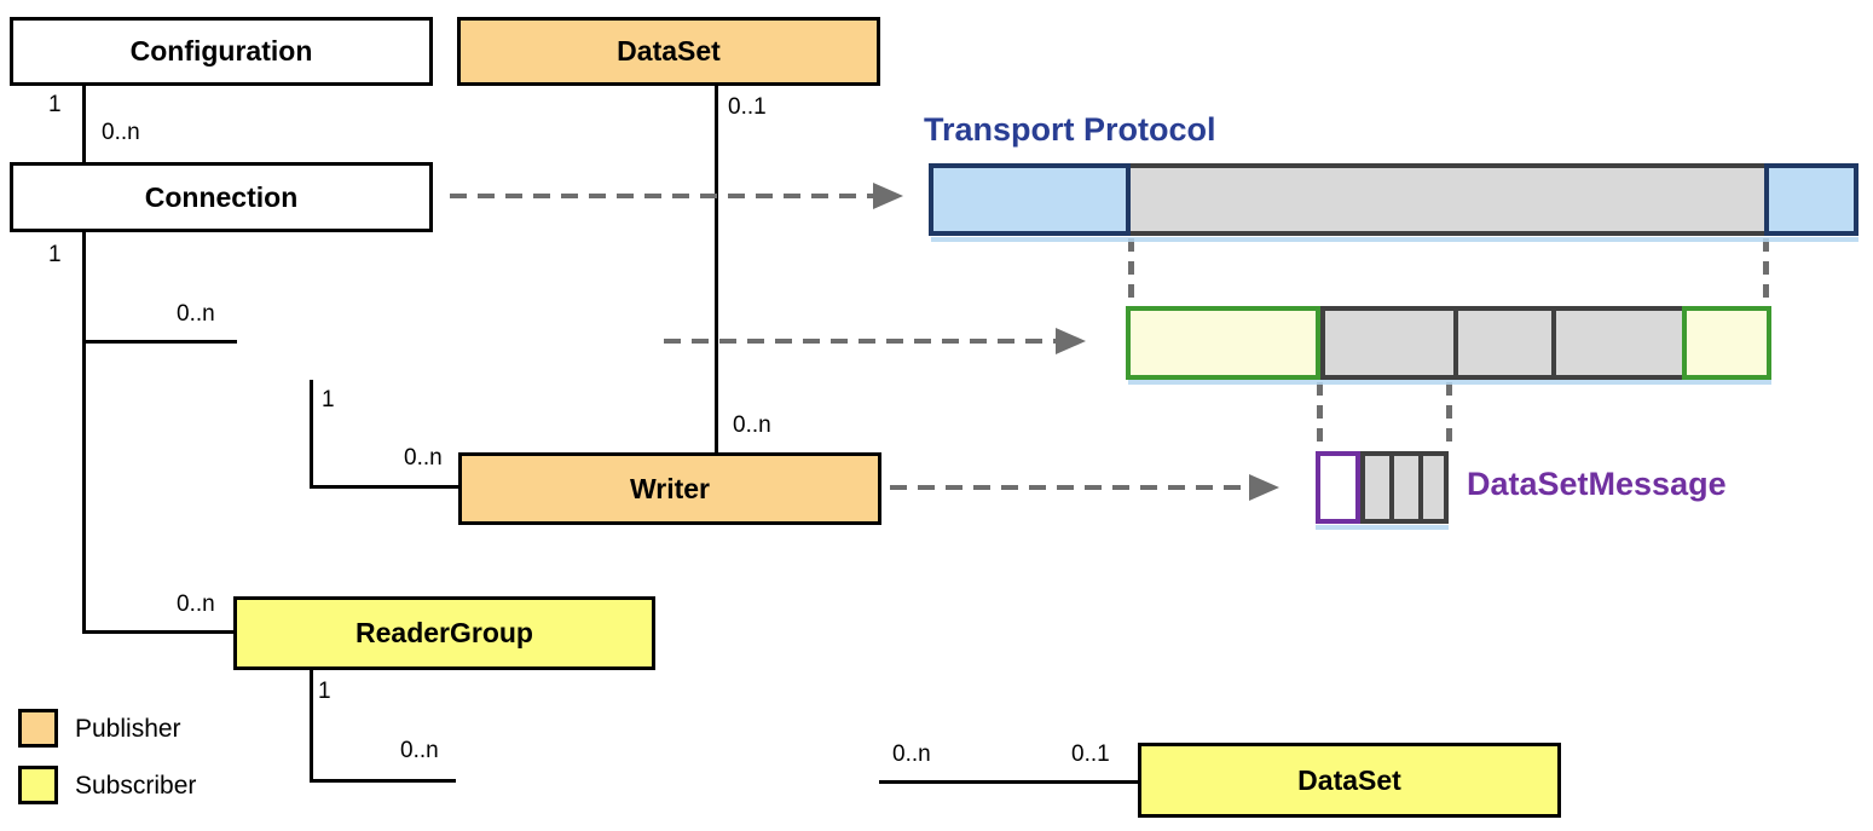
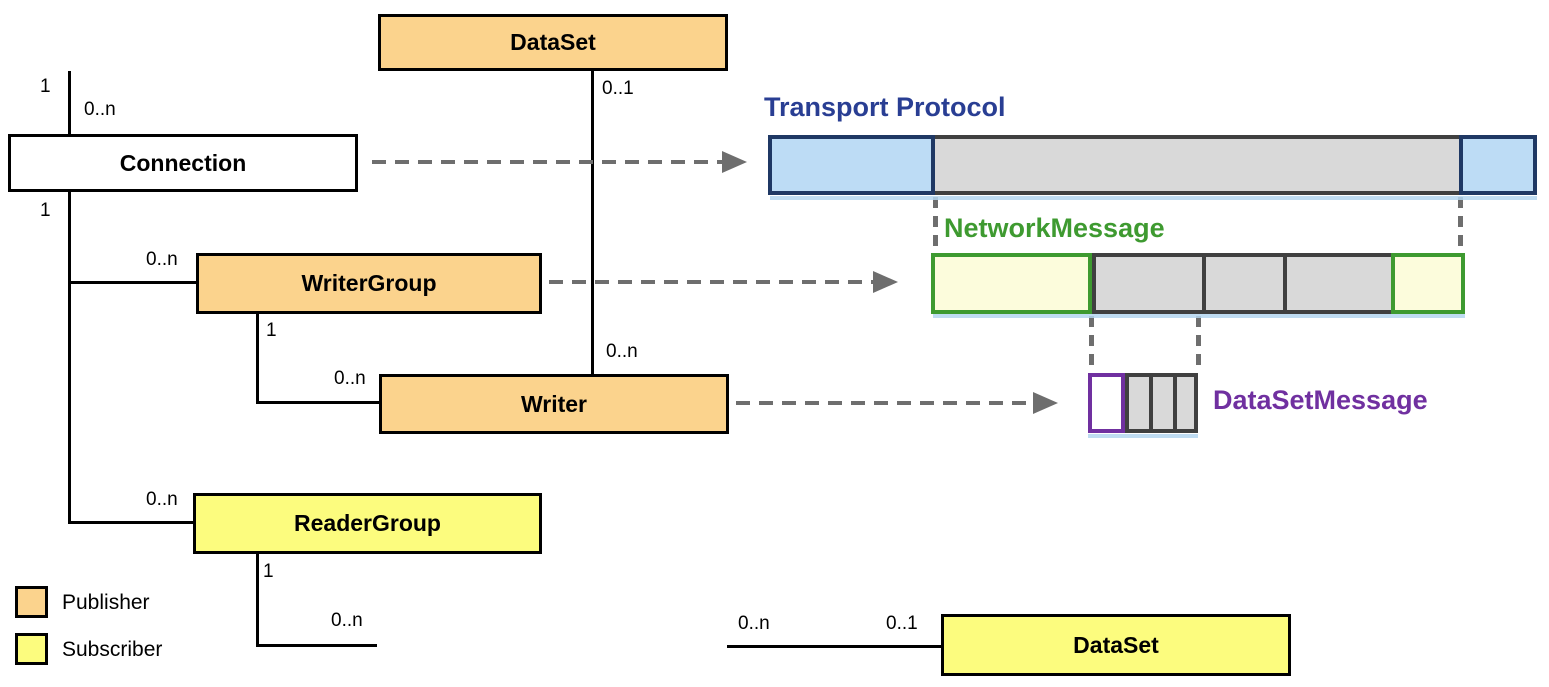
- Configuration
  DataSet
  Connection
+ WriterGroup
  Writer
  ReaderGroup
  DataSet
  1
  0..n
  0..1
  1
  0..n
  1
  0..n
  0..n
  0..n
  1
  0..n
  0..n
  0..1
  Transport Protocol
+ NetworkMessage
  DataSetMessage
  Publisher
  Subscriber
